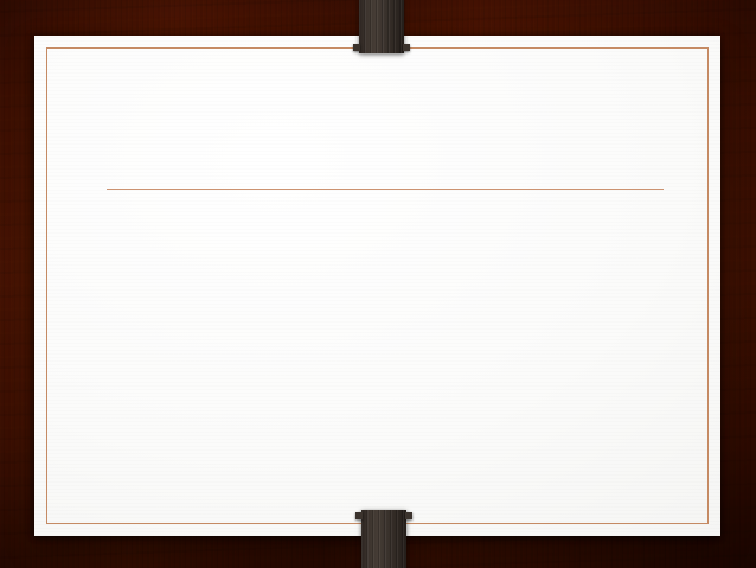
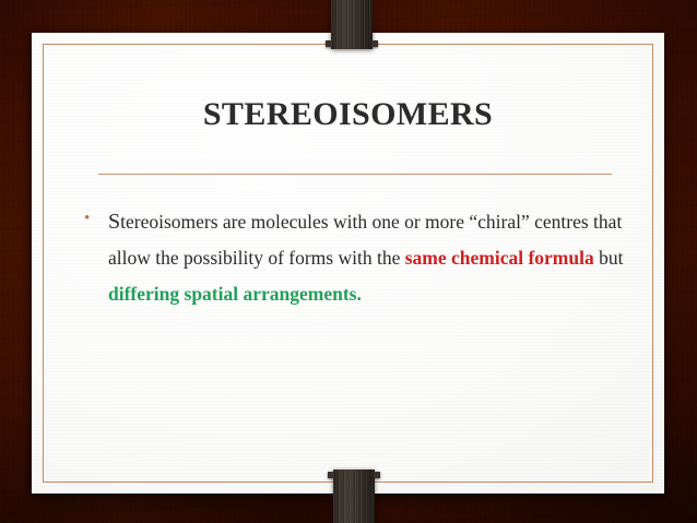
+ STEREOISOMERS
+ •
+ Stereoisomers are molecules with one or more “chiral” centres that allow the possibility of forms with the same chemical formula but differing spatial arrangements.
